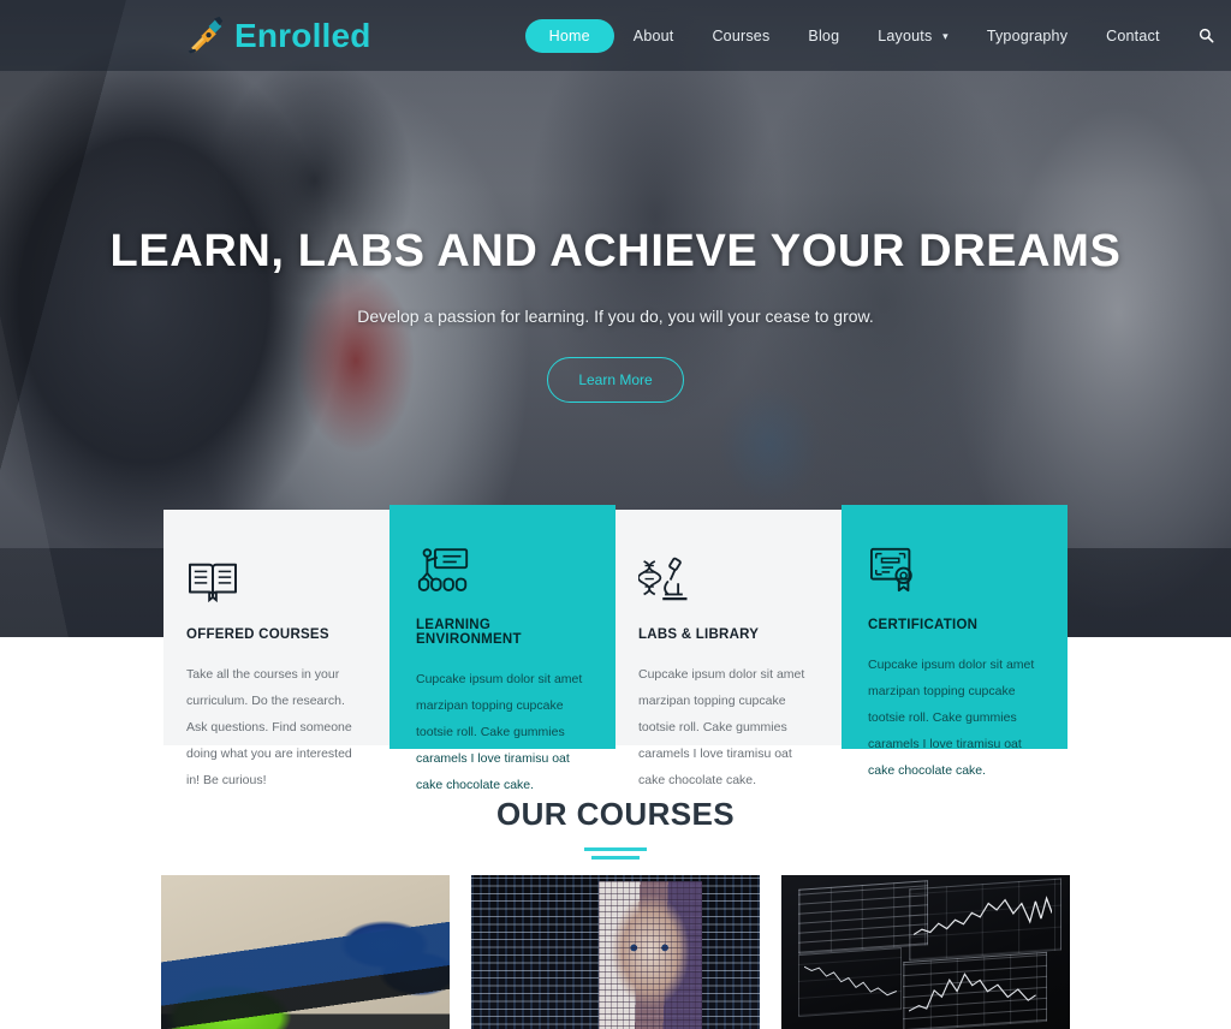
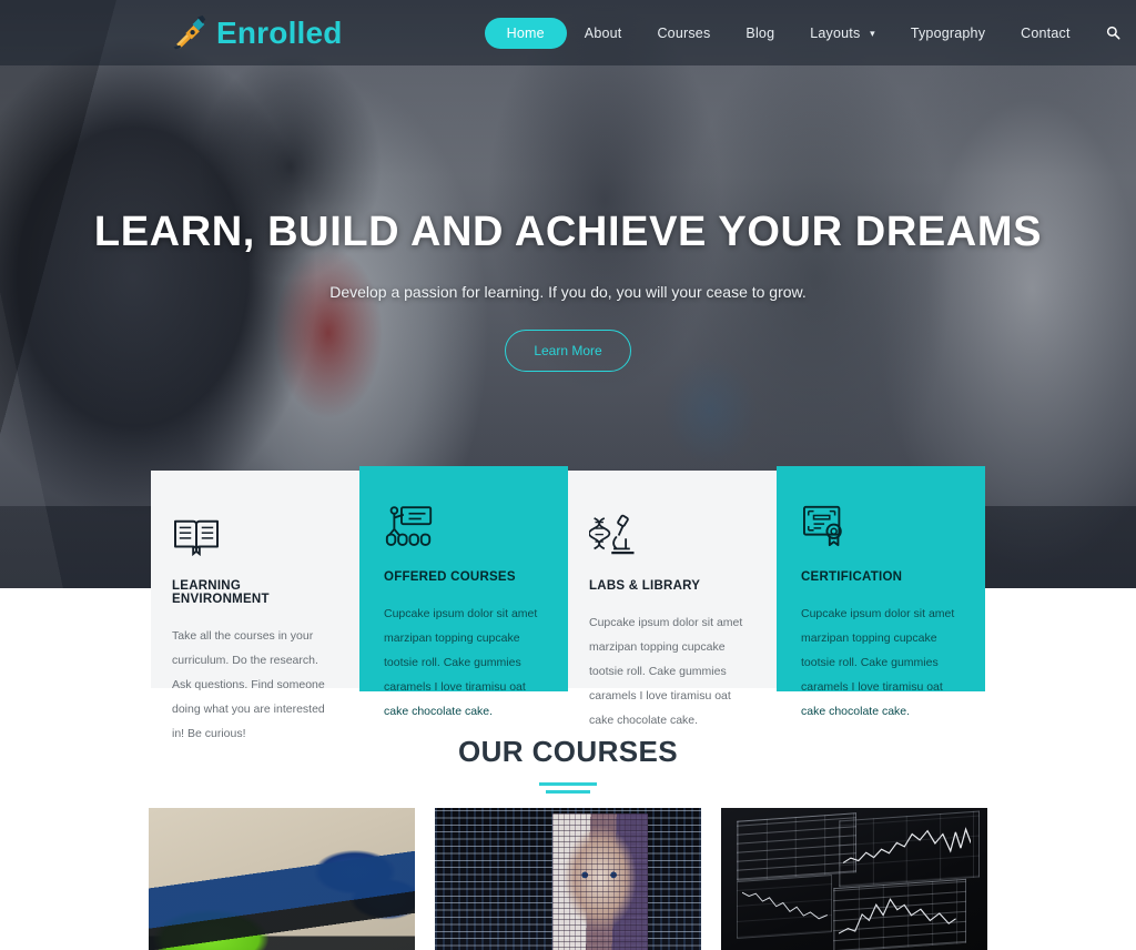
  Enrolled
  Home
  About
  Courses
  Blog
  Layouts ▾
  Typography
  Contact
- LEARN, LABS AND ACHIEVE YOUR DREAMS
+ LEARN, BUILD AND ACHIEVE YOUR DREAMS
  Develop a passion for learning. If you do, you will your cease to grow.
  Learn More
- OFFERED COURSES
+ LEARNING ENVIRONMENT
  Take all the courses in your curriculum. Do the research. Ask questions. Find someone doing what you are interested in! Be curious!
- LEARNING ENVIRONMENT
+ OFFERED COURSES
  Cupcake ipsum dolor sit amet marzipan topping cupcake tootsie roll. Cake gummies caramels I love tiramisu oat cake chocolate cake.
  LABS & LIBRARY
  Cupcake ipsum dolor sit amet marzipan topping cupcake tootsie roll. Cake gummies caramels I love tiramisu oat cake chocolate cake.
  CERTIFICATION
  Cupcake ipsum dolor sit amet marzipan topping cupcake tootsie roll. Cake gummies caramels I love tiramisu oat cake chocolate cake.
  OUR COURSES
